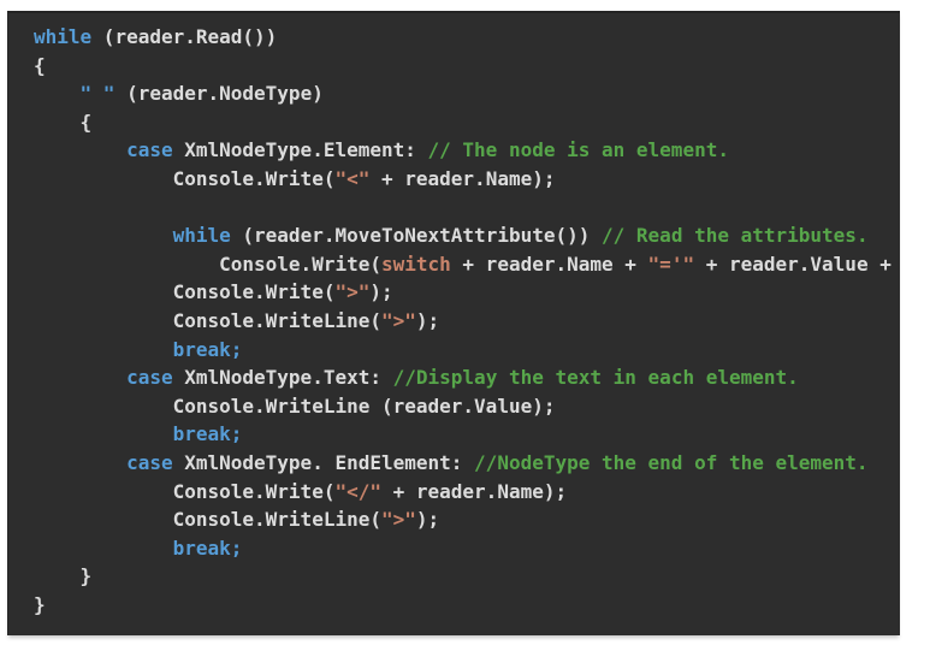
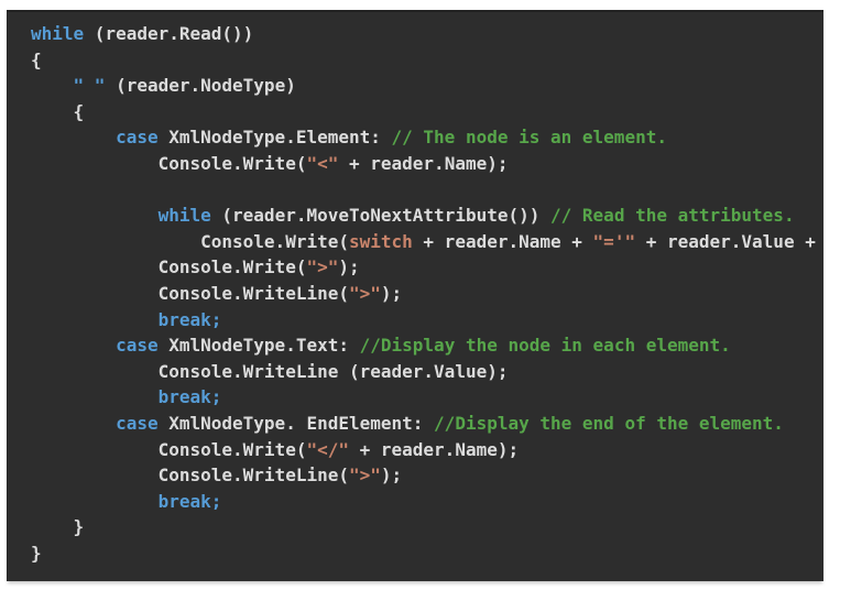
  while (reader.Read())
  {
  " " (reader.NodeType)
  {
  case XmlNodeType.Element: // The node is an element.
  Console.Write("<" + reader.Name);
  while (reader.MoveToNextAttribute()) // Read the attributes.
  Console.Write(switch + reader.Name + "='" + reader.Value +
  Console.Write(">");
  Console.WriteLine(">");
  break;
- case XmlNodeType.Text: //Display the text in each element.
+ case XmlNodeType.Text: //Display the node in each element.
  Console.WriteLine (reader.Value);
  break;
- case XmlNodeType. EndElement: //NodeType the end of the element.
+ case XmlNodeType. EndElement: //Display the end of the element.
  Console.Write("</" + reader.Name);
  Console.WriteLine(">");
  break;
  }
  }
